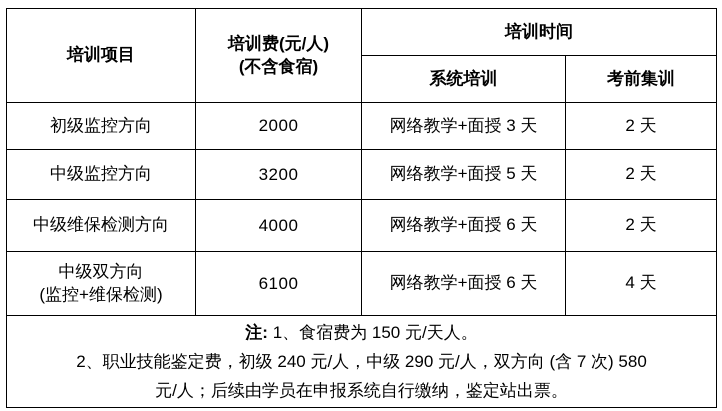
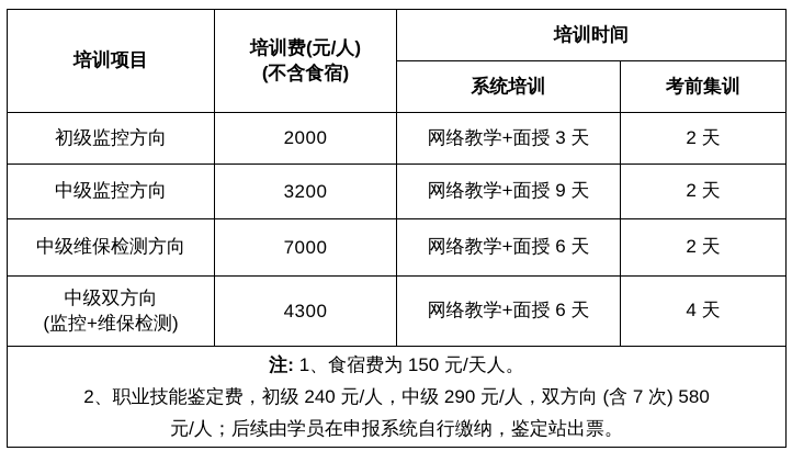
  培训项目	培训费(元/人) (不含食宿)	培训时间
  系统培训	考前集训
  初级监控方向	2000	网络教学+面授 3 天	2 天
- 中级监控方向	3200	网络教学+面授 5 天	2 天
+ 中级监控方向	3200	网络教学+面授 9 天	2 天
- 中级维保检测方向	4000	网络教学+面授 6 天	2 天
+ 中级维保检测方向	7000	网络教学+面授 6 天	2 天
- 中级双方向 (监控+维保检测)	6100	网络教学+面授 6 天	4 天
+ 中级双方向 (监控+维保检测)	4300	网络教学+面授 6 天	4 天
  注: 1、食宿费为 150 元/天人。 2、职业技能鉴定费，初级 240 元/人，中级 290 元/人，双方向 (含 7 次) 580 元/人；后续由学员在申报系统自行缴纳，鉴定站出票。
